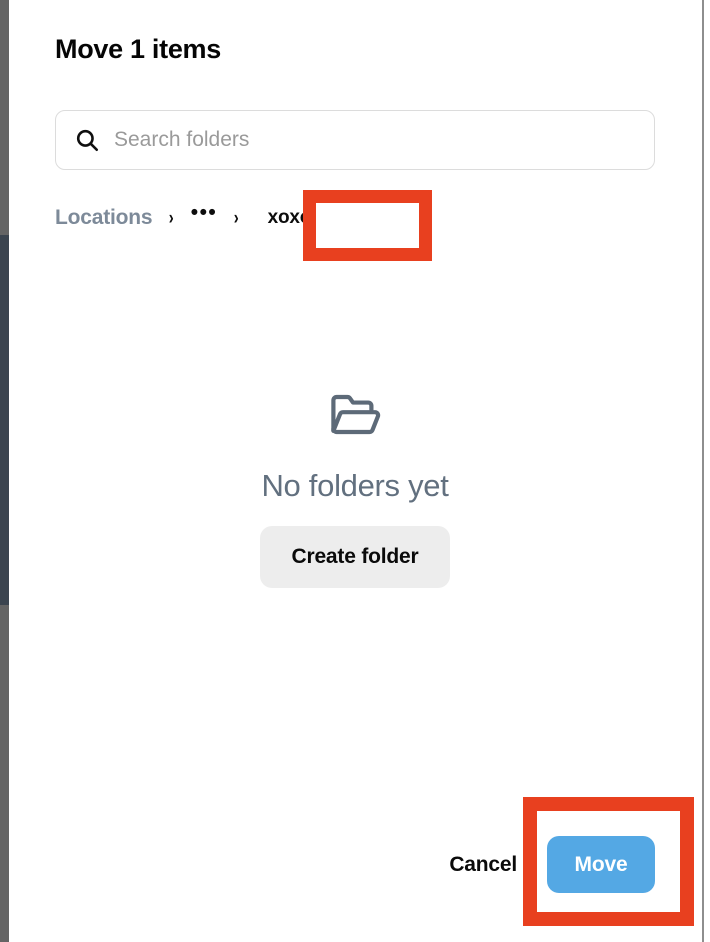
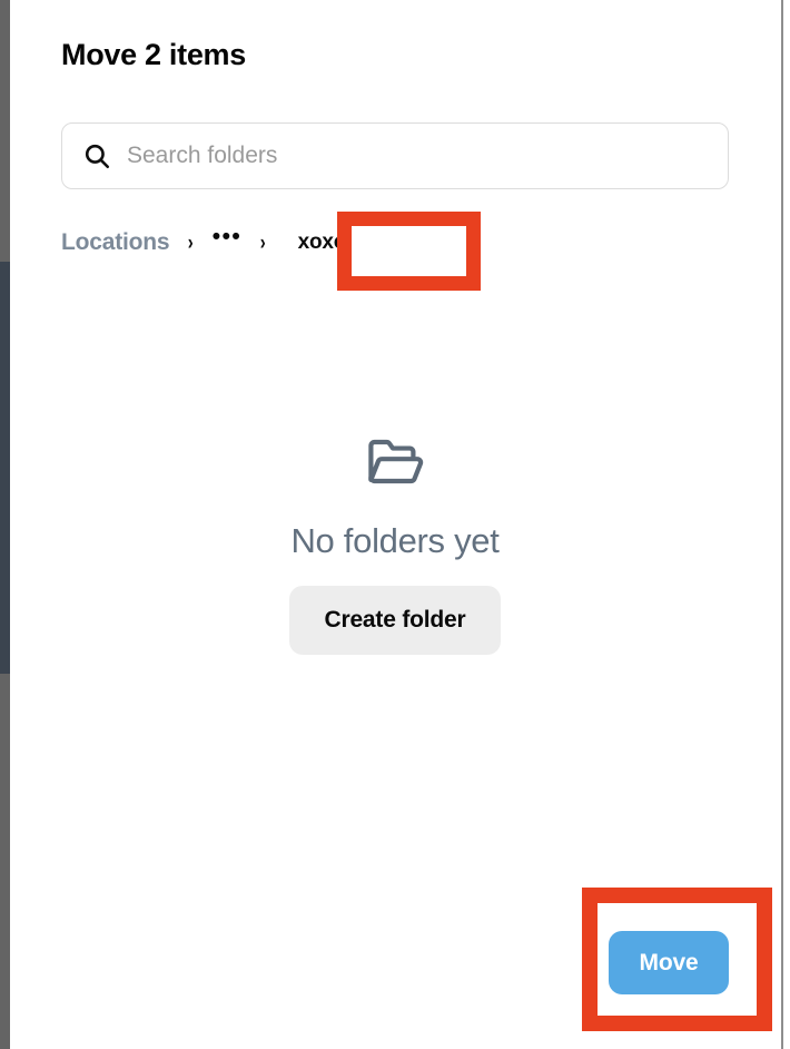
- Move 1 items
+ Move 2 items
  Search folders
  Locations
  ›
  •••
  ›
  xoxo
  No folders yet
  Create folder
- Cancel
  Move
